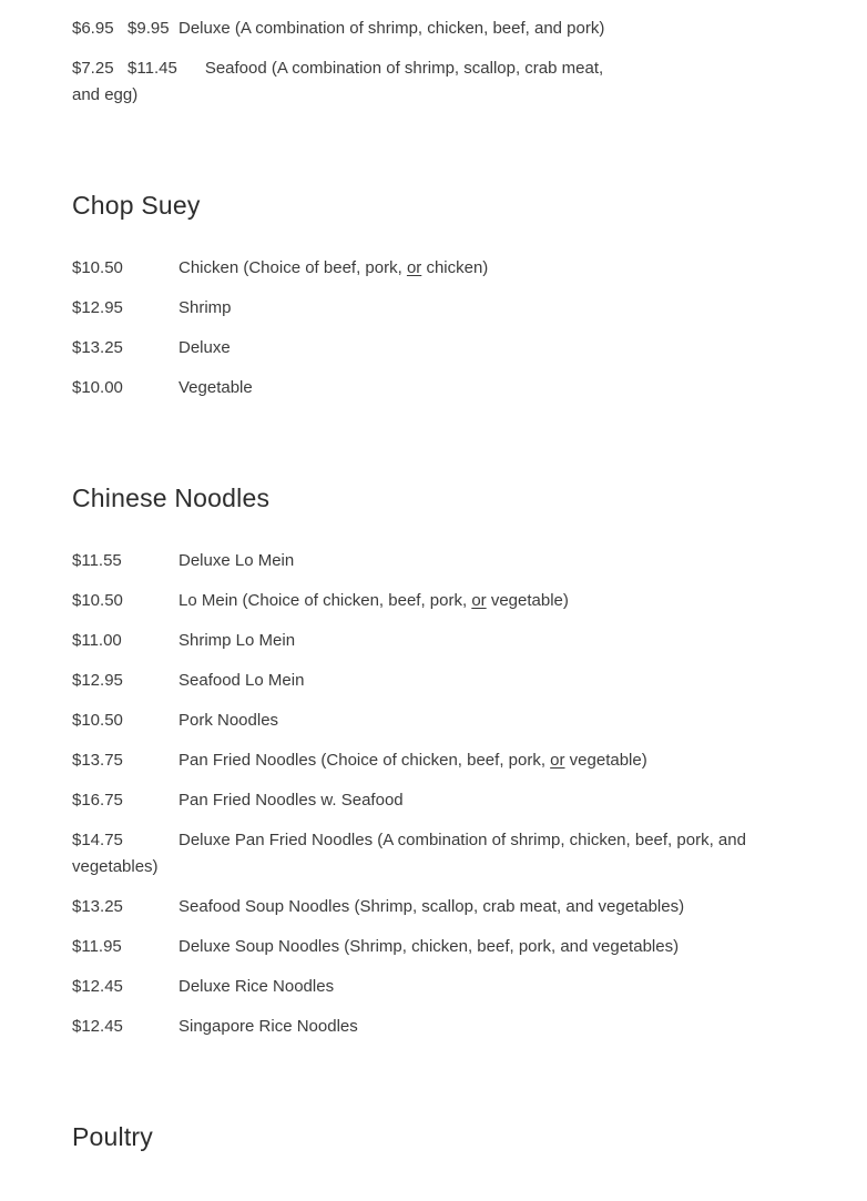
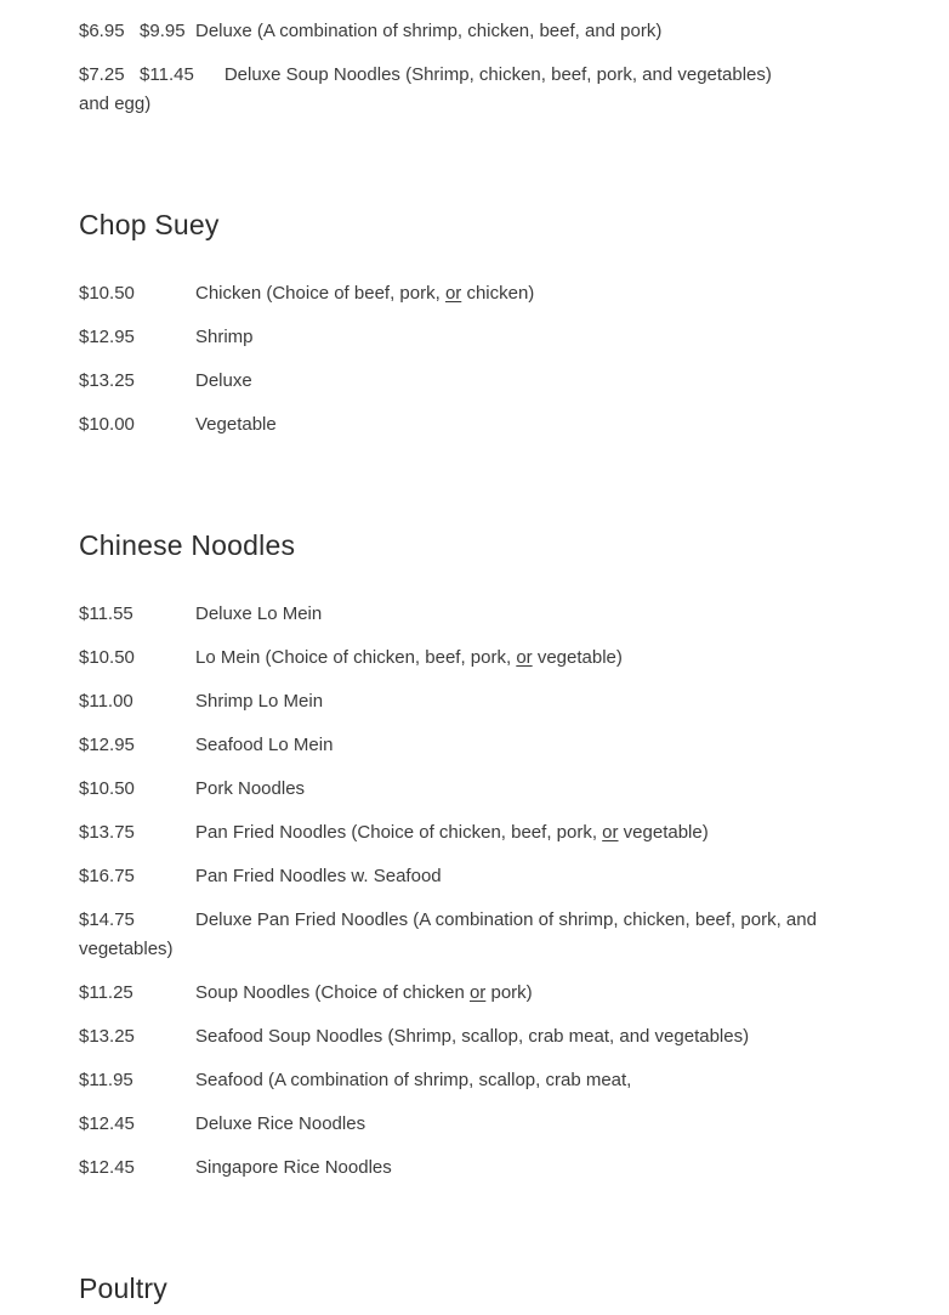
  $6.95 $9.95 Deluxe (A combination of shrimp, chicken, beef, and pork)
- $7.25 $11.45 Seafood (A combination of shrimp, scallop, crab meat,
+ $7.25 $11.45 Deluxe Soup Noodles (Shrimp, chicken, beef, pork, and vegetables)
  and egg)
  Chop Suey
  $10.50 Chicken (Choice of beef, pork, or chicken)
  $12.95 Shrimp
  $13.25 Deluxe
  $10.00 Vegetable
  Chinese Noodles
  $11.55 Deluxe Lo Mein
  $10.50 Lo Mein (Choice of chicken, beef, pork, or vegetable)
  $11.00 Shrimp Lo Mein
  $12.95 Seafood Lo Mein
  $10.50 Pork Noodles
  $13.75 Pan Fried Noodles (Choice of chicken, beef, pork, or vegetable)
  $16.75 Pan Fried Noodles w. Seafood
  $14.75 Deluxe Pan Fried Noodles (A combination of shrimp, chicken, beef, pork, and
  vegetables)
+ $11.25 Soup Noodles (Choice of chicken or pork)
  $13.25 Seafood Soup Noodles (Shrimp, scallop, crab meat, and vegetables)
- $11.95 Deluxe Soup Noodles (Shrimp, chicken, beef, pork, and vegetables)
+ $11.95 Seafood (A combination of shrimp, scallop, crab meat,
  $12.45 Deluxe Rice Noodles
  $12.45 Singapore Rice Noodles
  Poultry
